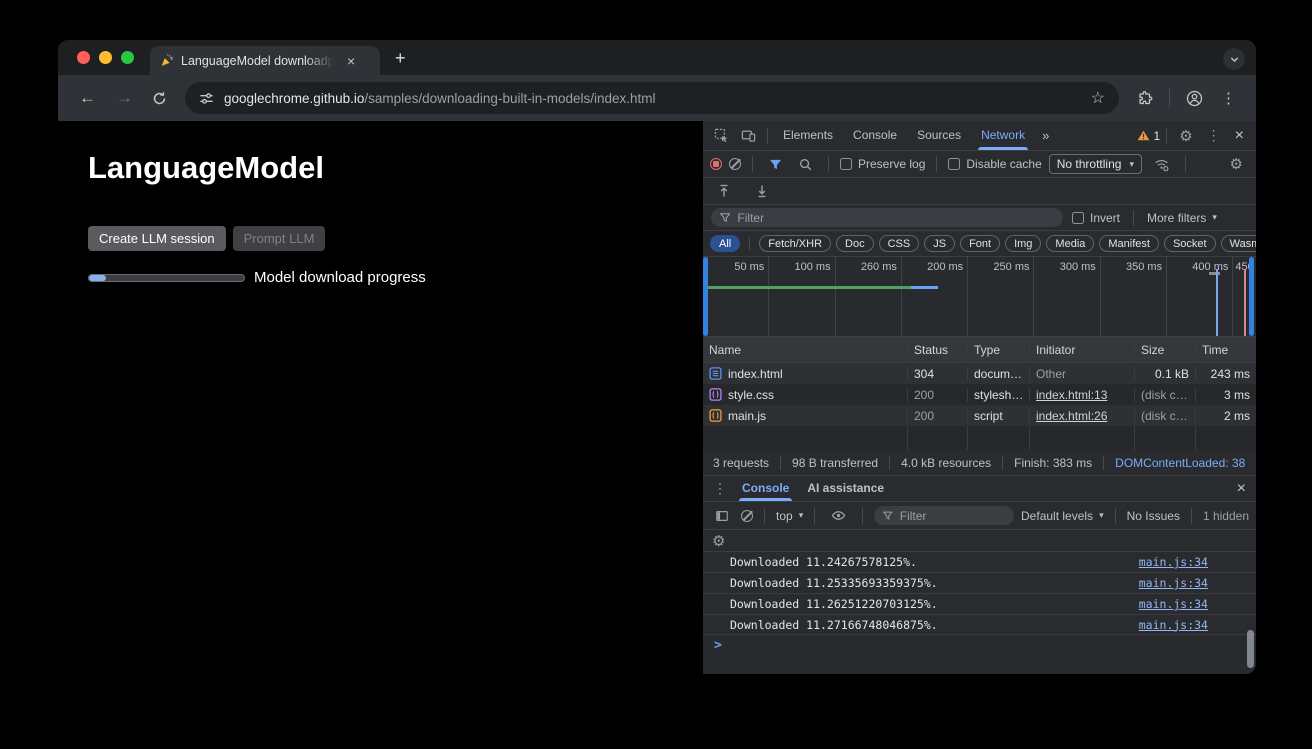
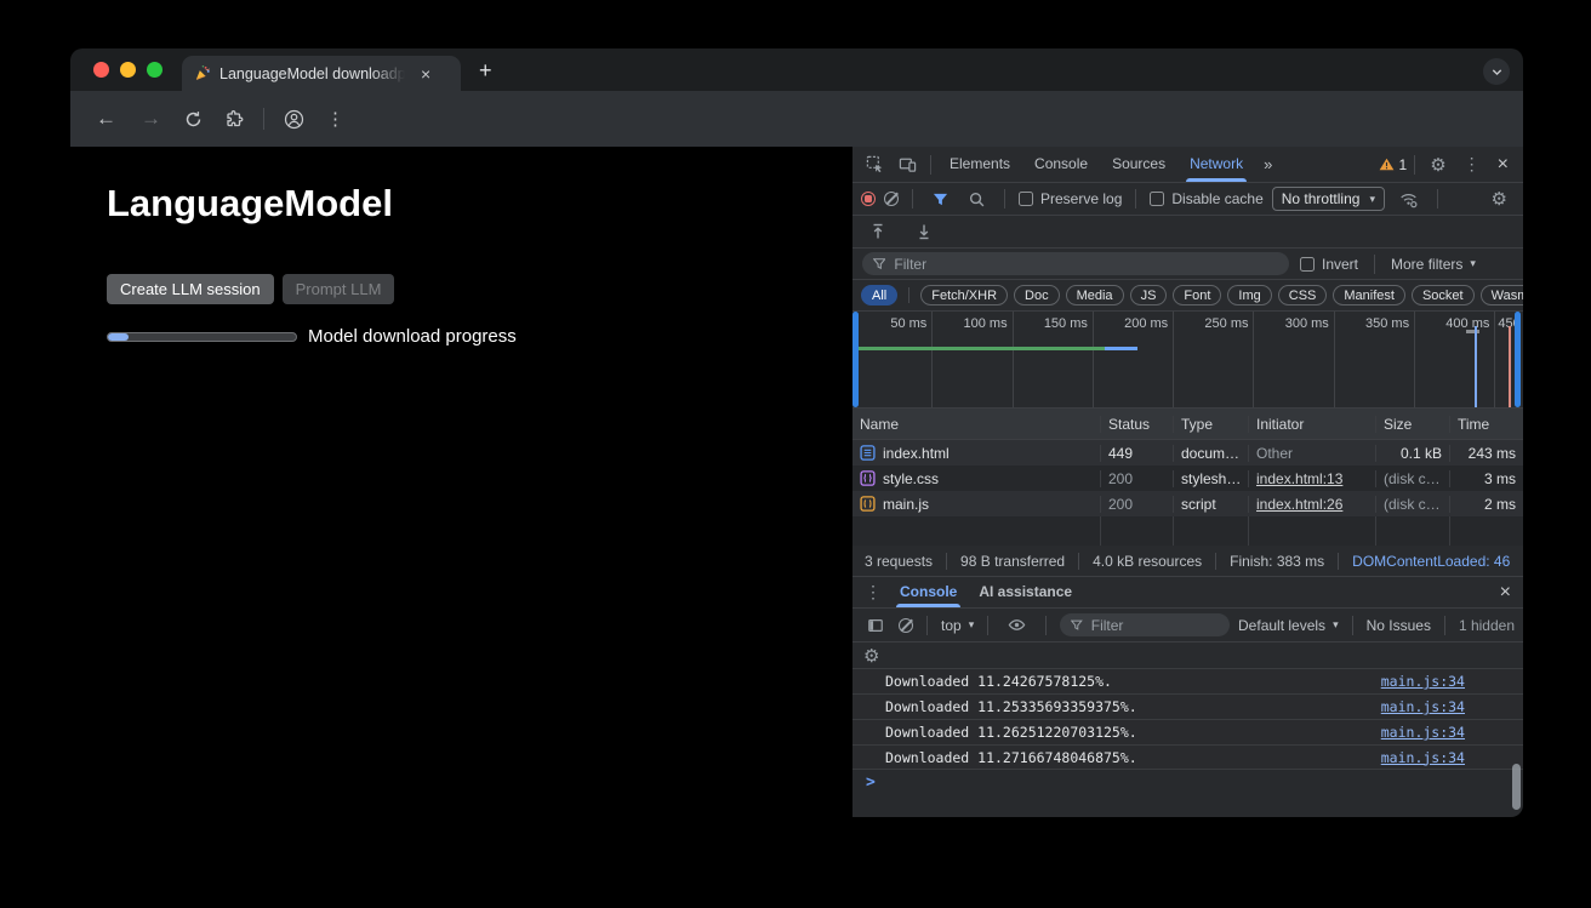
  LanguageModel downloadpr
  ×
  +
  ←
  →
- googlechrome.github.io/samples/downloading-built-in-models/index.html
- ☆
  ⋮
  LanguageModel
  Create LLM session
  Prompt LLM
  Model download progress
  Elements
  Console
  Sources
  Network
  »
  1
  ⚙
  ⋮
  ×
  Preserve log
  Disable cache
  No throttling
  ▾
  ⚙
  Filter
  Invert
  More filters
  ▾
  All
  Fetch/XHR
  Doc
- CSS
+ Media
  JS
  Font
  Img
- Media
+ CSS
  Manifest
  Socket
  Wasm
  50 ms
  100 ms
- 260 ms
+ 150 ms
  200 ms
  250 ms
  300 ms
  350 ms
  400 ms
  Name
  Status
  Type
  Initiator
  Size
  Time
  index.html
- 304
+ 449
  docum…
  Other
  0.1 kB
  243 ms
  style.css
  200
  stylesh…
  index.html:13
  (disk c…
  3 ms
  main.js
  200
  script
  index.html:26
  (disk c…
  2 ms
  3 requests
  98 B transferred
  4.0 kB resources
  Finish: 383 ms
- DOMContentLoaded: 38
+ DOMContentLoaded: 46
  ⋮
  Console
  AI assistance
  ×
  top
  ▾
  Filter
  Default levels
  ▾
  No Issues
  1 hidden
  ⚙
  Downloaded 11.24267578125%.
  main.js:34
  Downloaded 11.25335693359375%.
  main.js:34
  Downloaded 11.26251220703125%.
  main.js:34
  Downloaded 11.27166748046875%.
  main.js:34
  >
